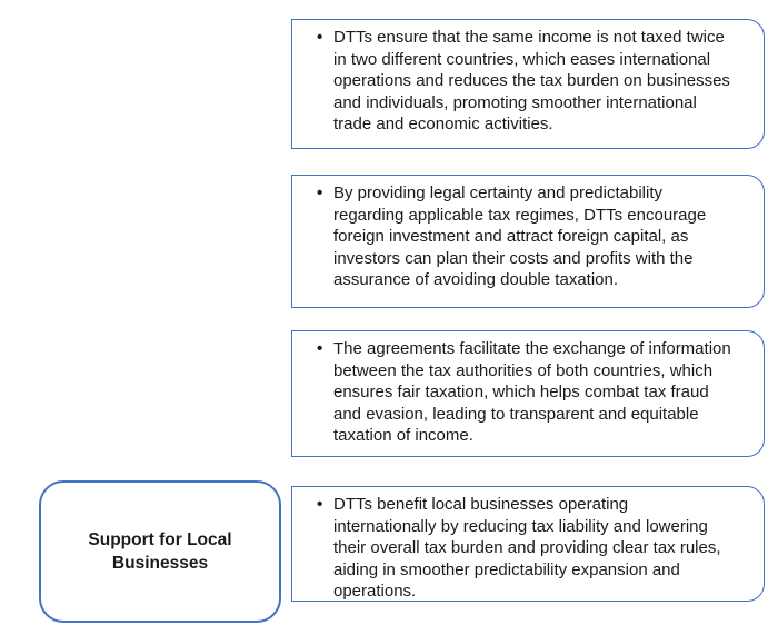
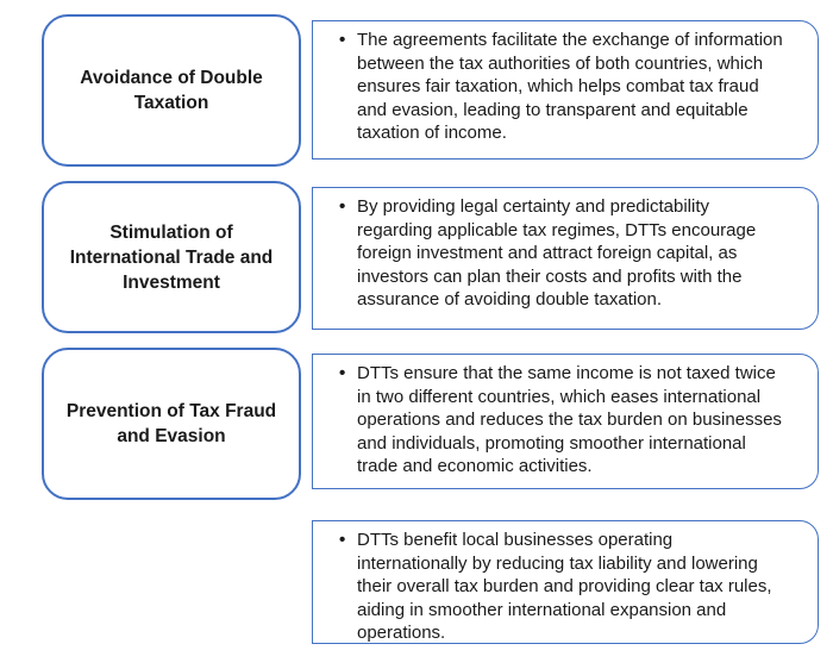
+ Avoidance of Double Taxation
  •
- DTTs ensure that the same income is not taxed twice in two different countries, which eases international operations and reduces the tax burden on businesses and individuals, promoting smoother international trade and economic activities.
+ The agreements facilitate the exchange of information between the tax authorities of both countries, which ensures fair taxation, which helps combat tax fraud and evasion, leading to transparent and equitable taxation of income.
+ Stimulation of International Trade and Investment
  •
  By providing legal certainty and predictability regarding applicable tax regimes, DTTs encourage foreign investment and attract foreign capital, as investors can plan their costs and profits with the assurance of avoiding double taxation.
+ Prevention of Tax Fraud and Evasion
  •
- The agreements facilitate the exchange of information between the tax authorities of both countries, which ensures fair taxation, which helps combat tax fraud and evasion, leading to transparent and equitable taxation of income.
+ DTTs ensure that the same income is not taxed twice in two different countries, which eases international operations and reduces the tax burden on businesses and individuals, promoting smoother international trade and economic activities.
- Support for Local Businesses
  •
- DTTs benefit local businesses operating internationally by reducing tax liability and lowering their overall tax burden and providing clear tax rules, aiding in smoother predictability expansion and operations.
+ DTTs benefit local businesses operating internationally by reducing tax liability and lowering their overall tax burden and providing clear tax rules, aiding in smoother international expansion and operations.
